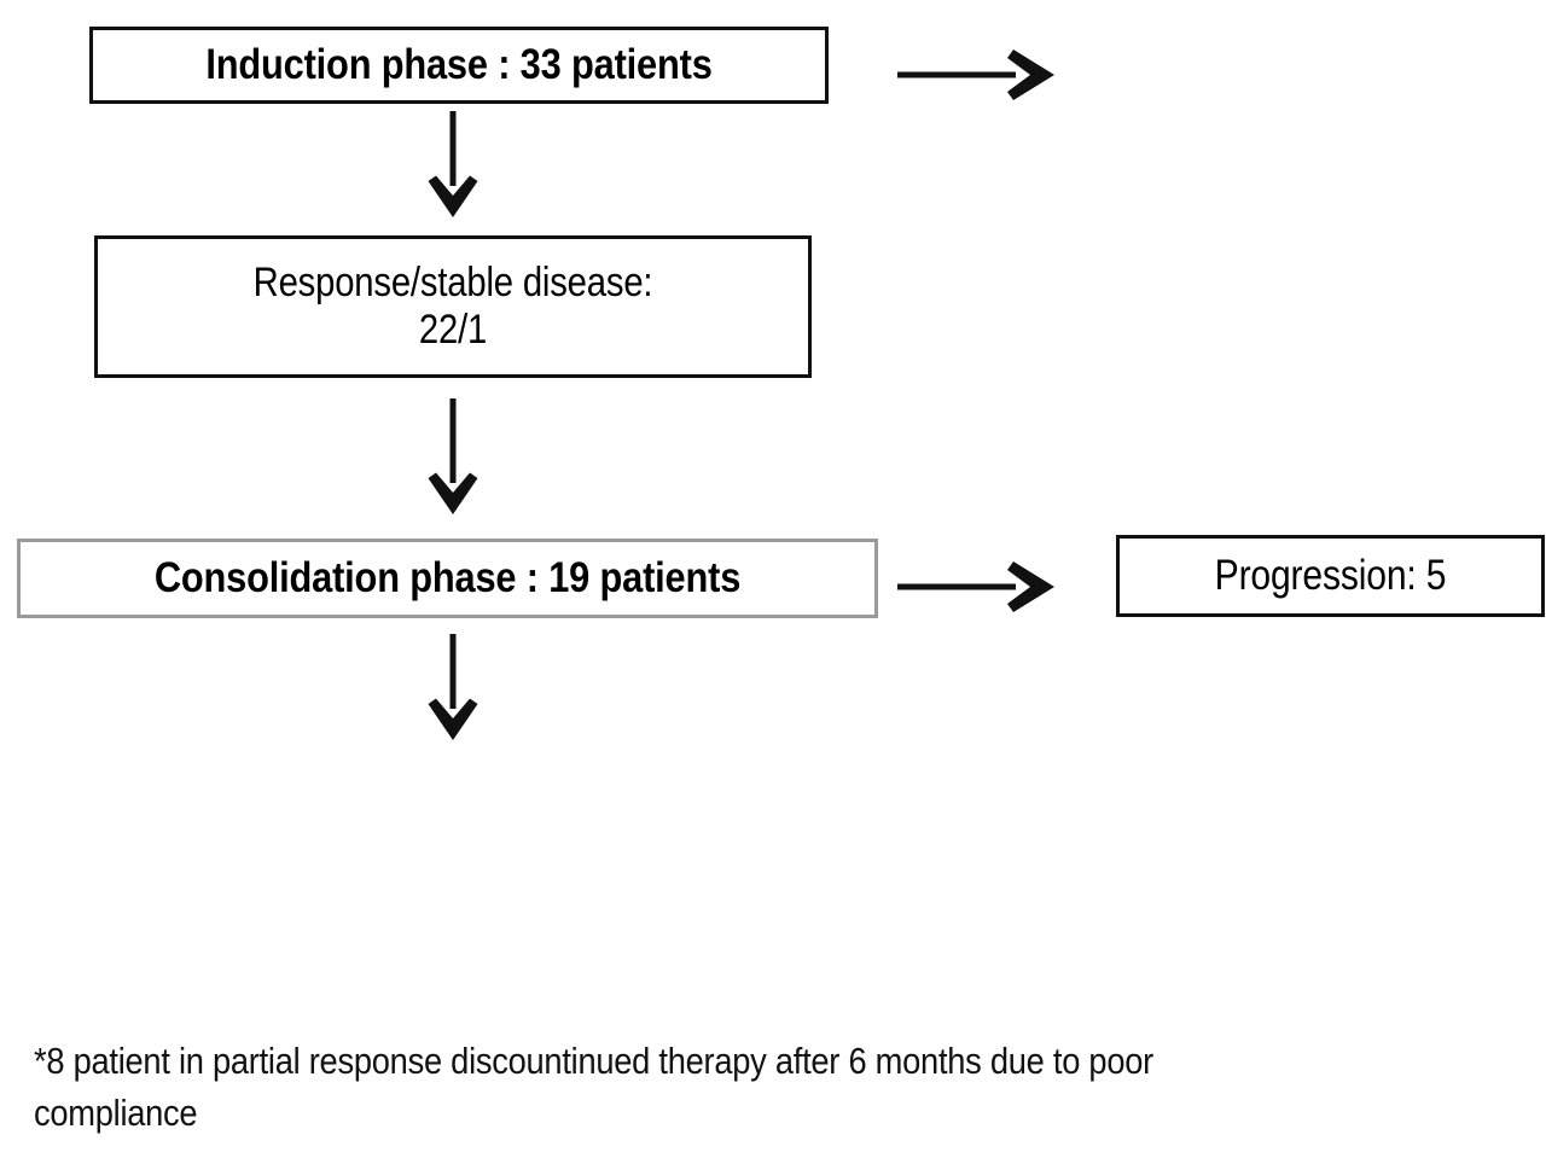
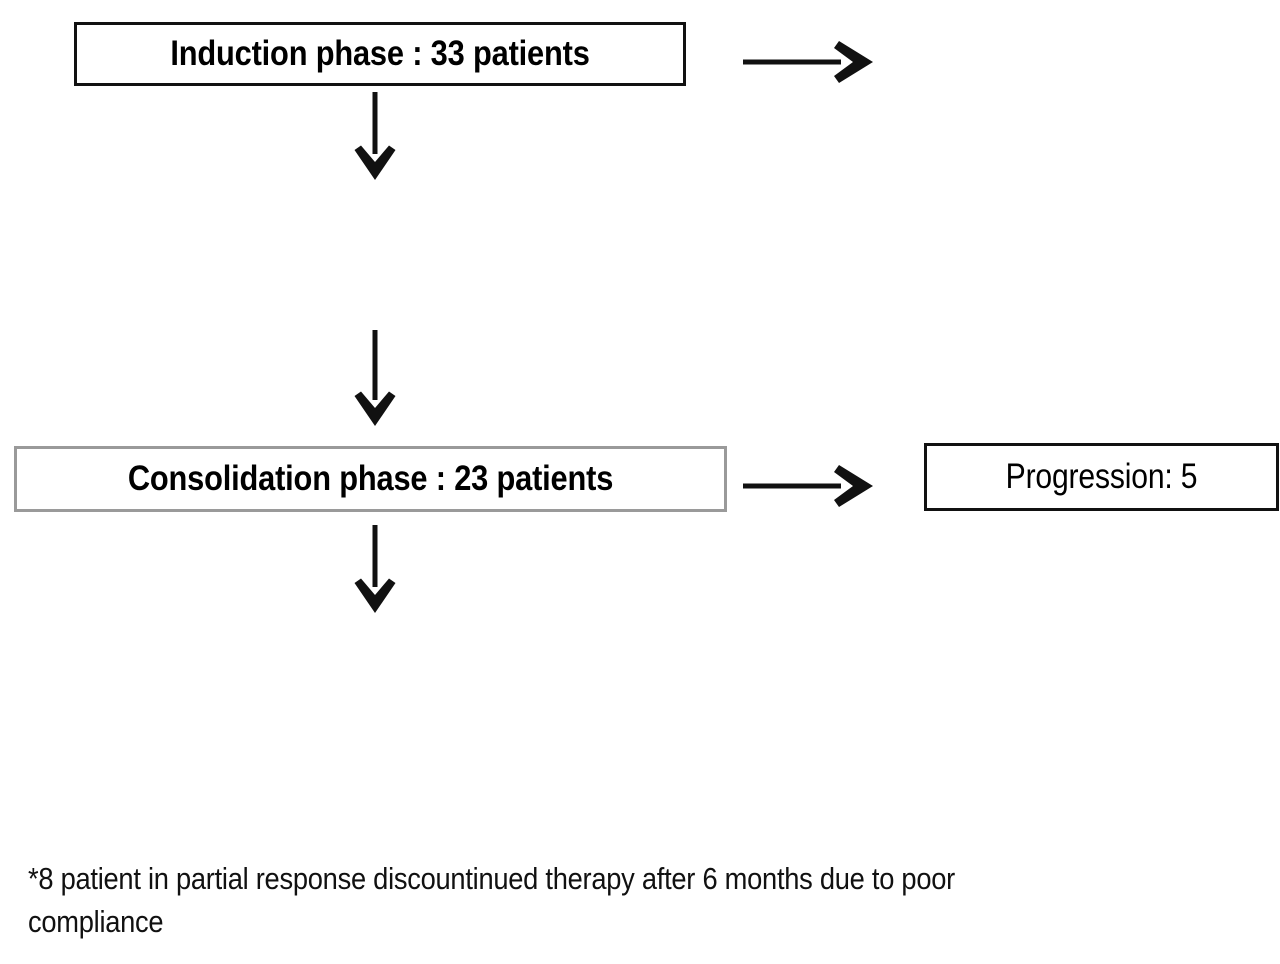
  Induction phase : 33 patients
- Response/stable disease:
- 22/1
- Consolidation phase : 19 patients
+ Consolidation phase : 23 patients
  Progression: 5
  *8 patient in partial response discountinued therapy after 6 months due to poor compliance
